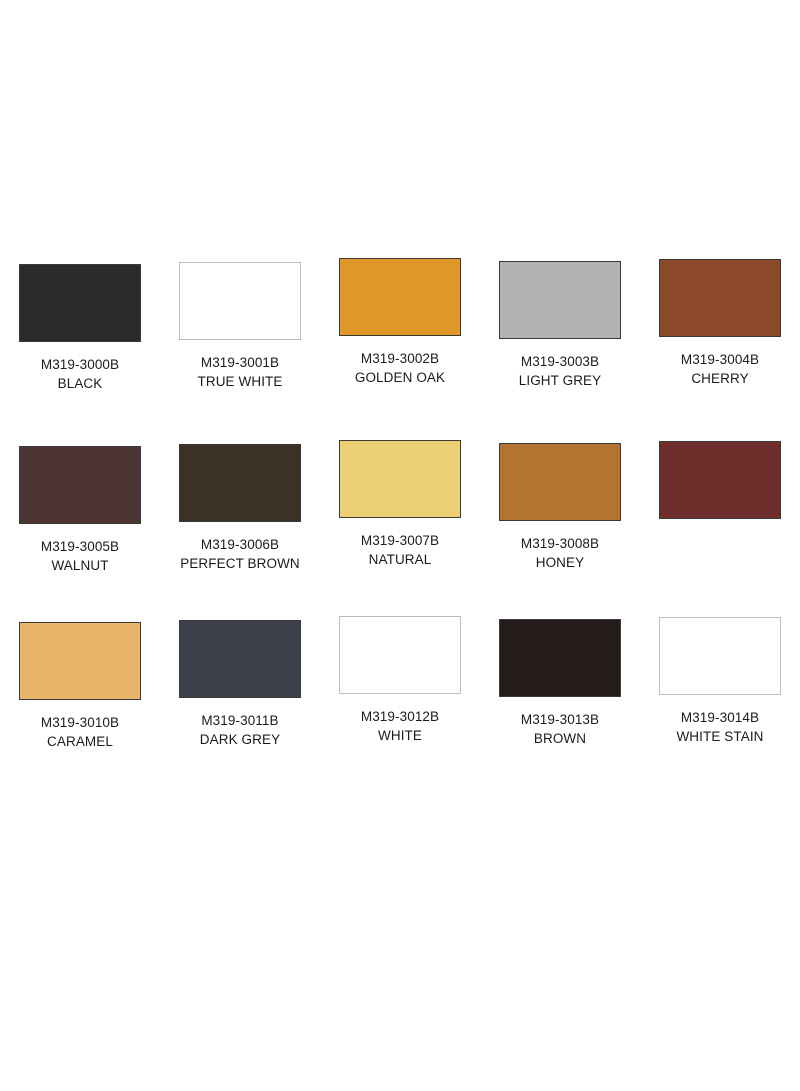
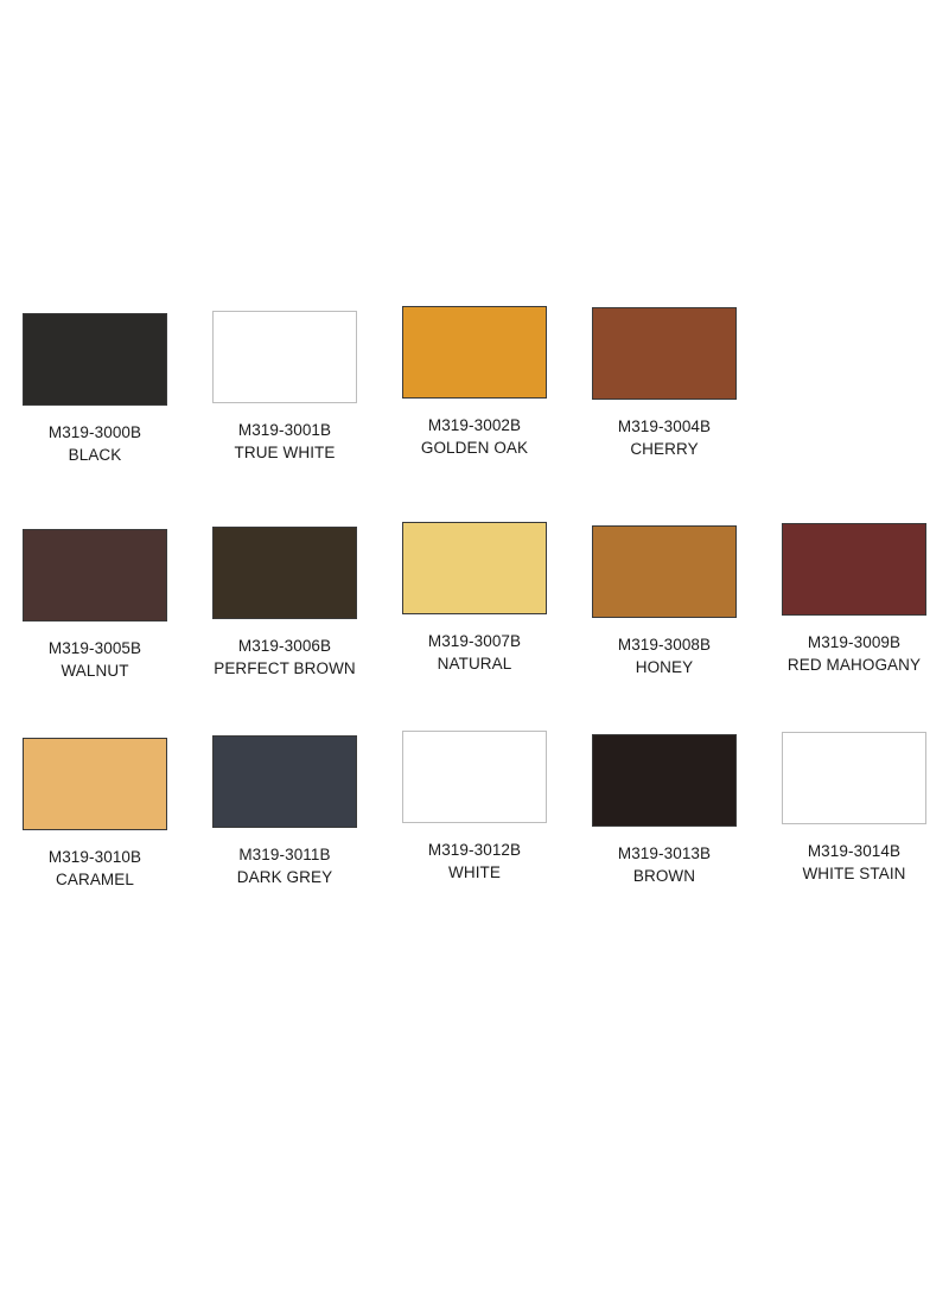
  M319-3000B
  BLACK
  M319-3001B
  TRUE WHITE
  M319-3002B
  GOLDEN OAK
- M319-3003B
- LIGHT GREY
  M319-3004B
  CHERRY
  M319-3005B
  WALNUT
  M319-3006B
  PERFECT BROWN
  M319-3007B
  NATURAL
  M319-3008B
  HONEY
+ M319-3009B
+ RED MAHOGANY
  M319-3010B
  CARAMEL
  M319-3011B
  DARK GREY
  M319-3012B
  WHITE
  M319-3013B
  BROWN
  M319-3014B
  WHITE STAIN
